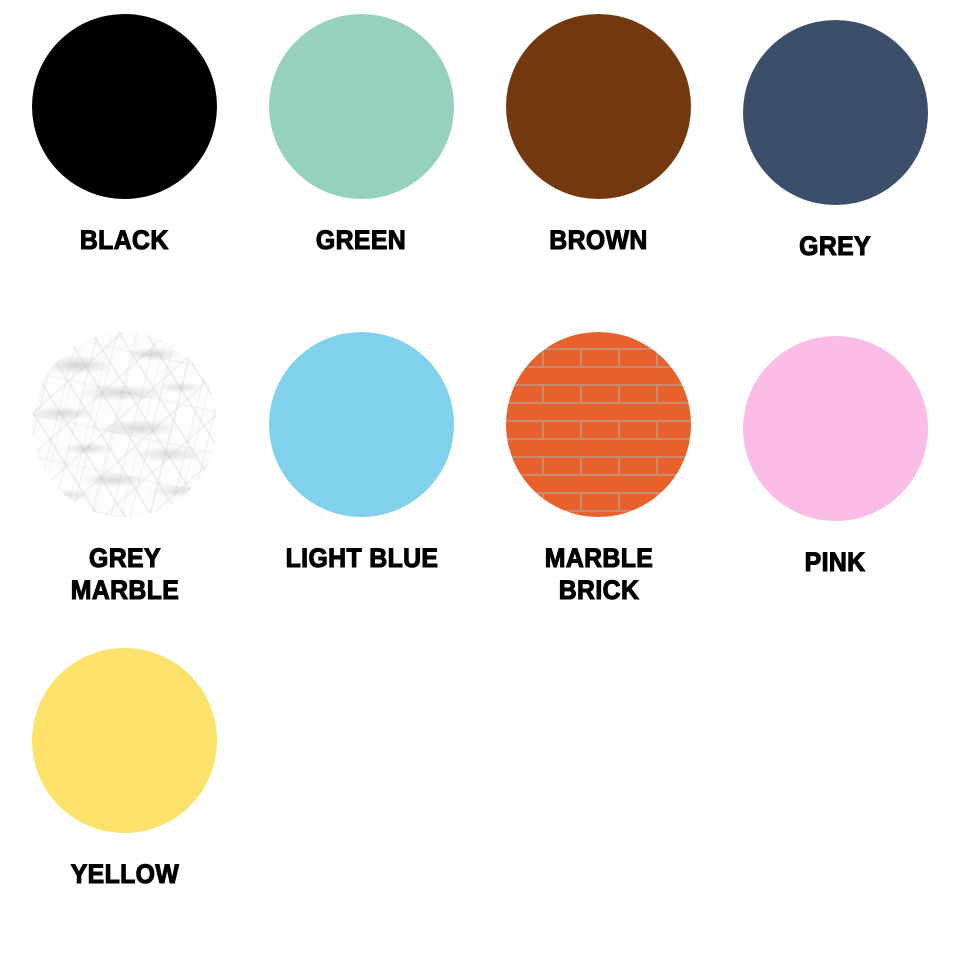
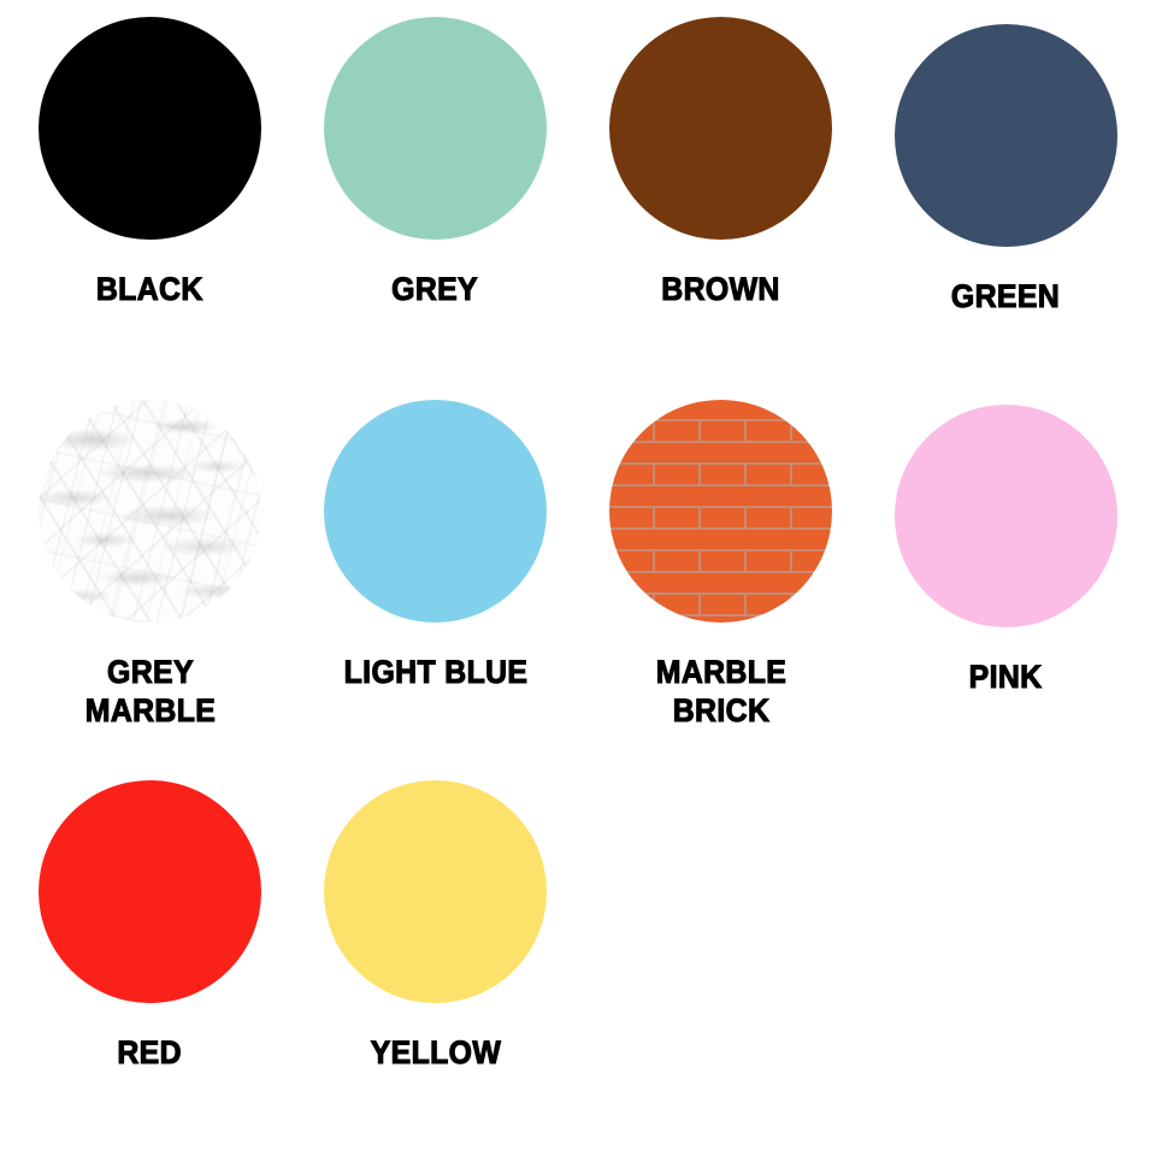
  BLACK
- GREEN
+ GREY
  BROWN
- GREY
+ GREEN
  GREY MARBLE
  LIGHT BLUE
  MARBLE BRICK
  PINK
+ RED
  YELLOW
